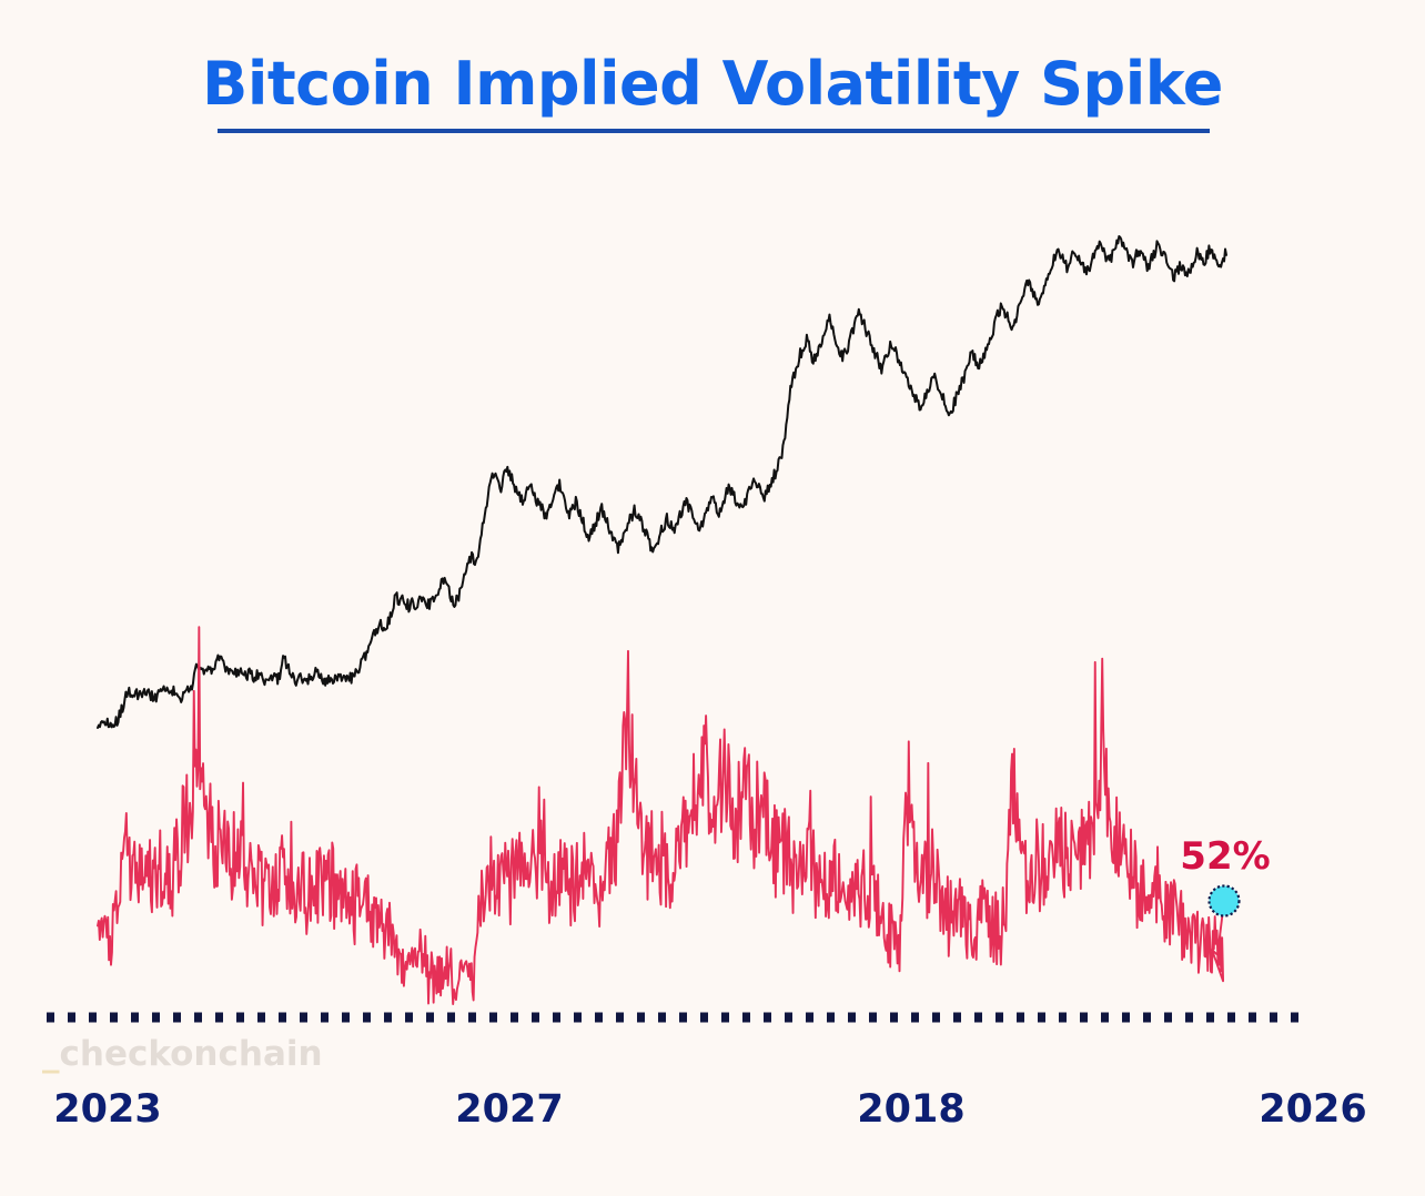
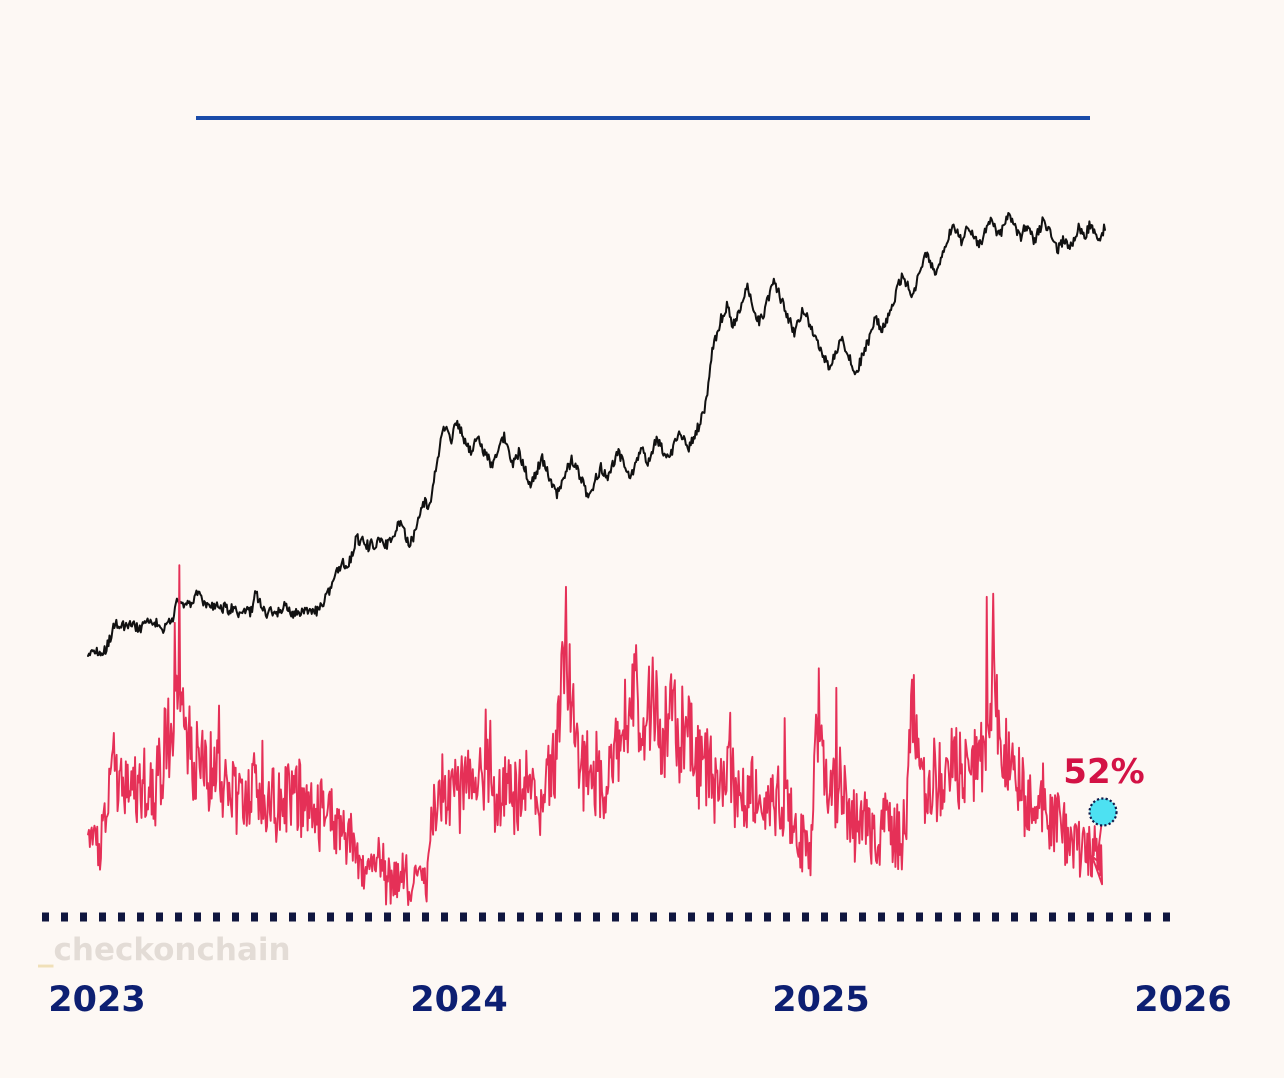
- Bitcoin Implied Volatility Spike
  52%
  _checkonchain
  2023
- 2027
+ 2024
- 2018
+ 2025
  2026
